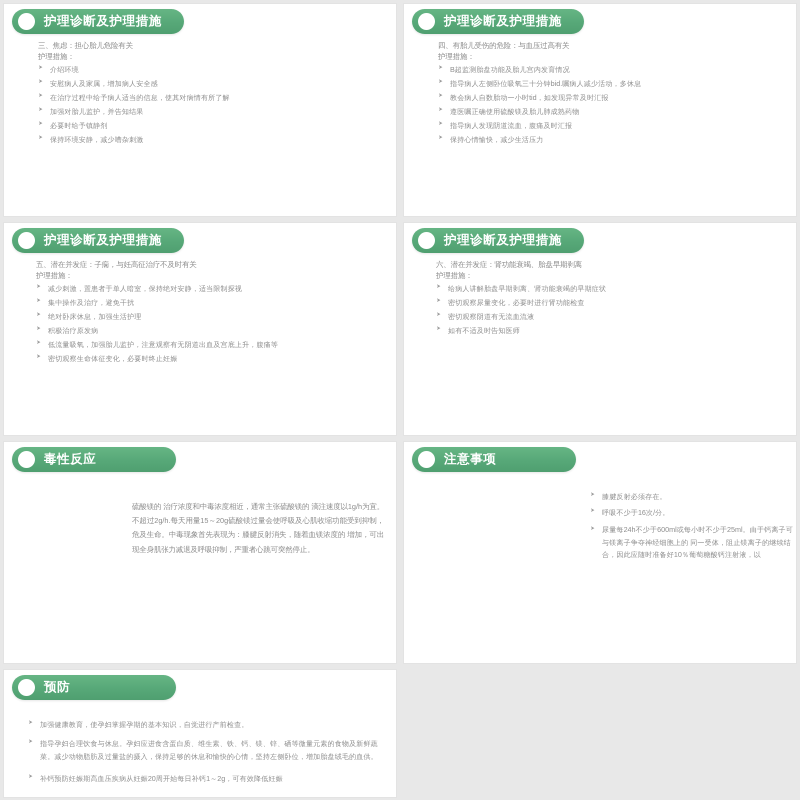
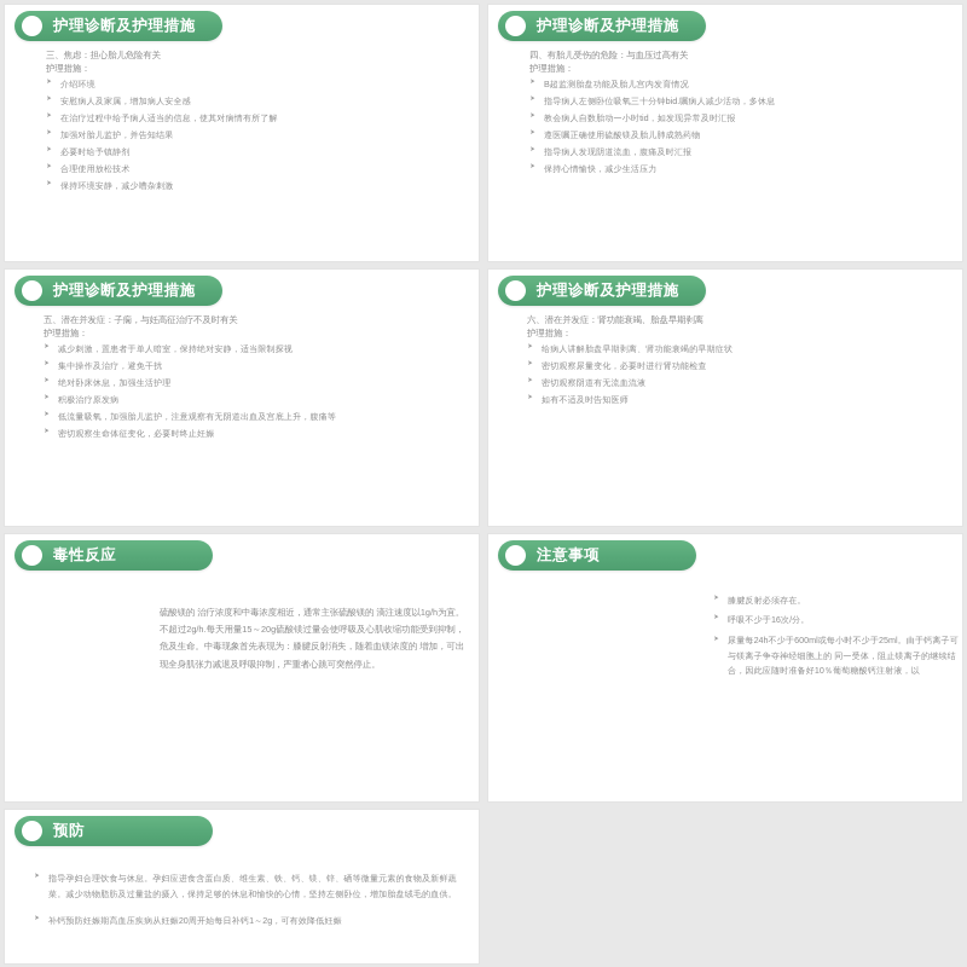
  护理诊断及护理措施
  三、焦虑：担心胎儿危险有关
  护理措施：
  介绍环境
  安慰病人及家属，增加病人安全感
  在治疗过程中给予病人适当的信息，使其对病情有所了解
  加强对胎儿监护，并告知结果
  必要时给予镇静剂
+ 合理使用放松技术
  保持环境安静，减少嘈杂刺激
  护理诊断及护理措施
  四、有胎儿受伤的危险：与血压过高有关
  护理措施：
  B超监测胎盘功能及胎儿宫内发育情况
  指导病人左侧卧位吸氧三十分钟bid.嘱病人减少活动，多休息
  教会病人自数胎动一小时tid，如发现异常及时汇报
  遵医嘱正确使用硫酸镁及胎儿肺成熟药物
  指导病人发现阴道流血，腹痛及时汇报
  保持心情愉快，减少生活压力
  护理诊断及护理措施
  五、潜在并发症：子痫，与妊高征治疗不及时有关
  护理措施：
  减少刺激，置患者于单人暗室，保持绝对安静，适当限制探视
  集中操作及治疗，避免干扰
  绝对卧床休息，加强生活护理
  积极治疗原发病
  低流量吸氧，加强胎儿监护，注意观察有无阴道出血及宫底上升，腹痛等
  密切观察生命体征变化，必要时终止妊娠
  护理诊断及护理措施
  六、潜在并发症：肾功能衰竭、胎盘早期剥离
  护理措施：
  给病人讲解胎盘早期剥离、肾功能衰竭的早期症状
  密切观察尿量变化，必要时进行肾功能检查
  密切观察阴道有无流血流液
  如有不适及时告知医师
  毒性反应
  硫酸镁的 治疗浓度和中毒浓度相近，通常主张硫酸镁的 滴注速度以1g/h为宜。不超过2g/h.每天用量15～20g硫酸镁过量会使呼吸及心肌收缩功能受到抑制，危及生命。中毒现象首先表现为：膝腱反射消失，随着血镁浓度的 增加，可出现全身肌张力减退及呼吸抑制，严重者心跳可突然停止。
  注意事项
  膝腱反射必须存在。
  呼吸不少于16次/分。
  尿量每24h不少于600ml或每小时不少于25ml。由于钙离子可与镁离子争夺神经细胞上的 同一受体，阻止镁离子的继续结合，因此应随时准备好10％葡萄糖酸钙注射液，以
  预防
- 加强健康教育，使孕妇掌握孕期的基本知识，自觉进行产前检查。
  指导孕妇合理饮食与休息。孕妇应进食含蛋白质、维生素、铁、钙、镁、锌、硒等微量元素的食物及新鲜蔬菜。减少动物脂肪及过量盐的摄入，保持足够的休息和愉快的心情，坚持左侧卧位，增加胎盘绒毛的血供。
  补钙预防妊娠期高血压疾病从妊娠20周开始每日补钙1～2g，可有效降低妊娠
